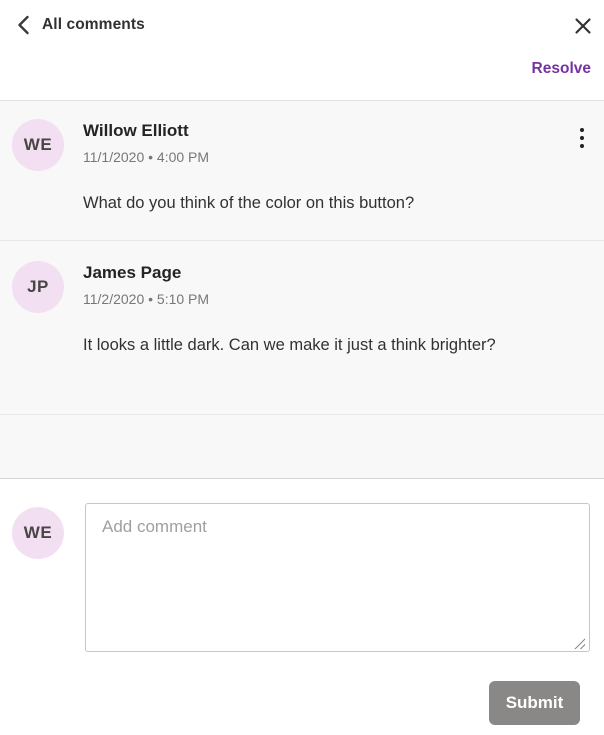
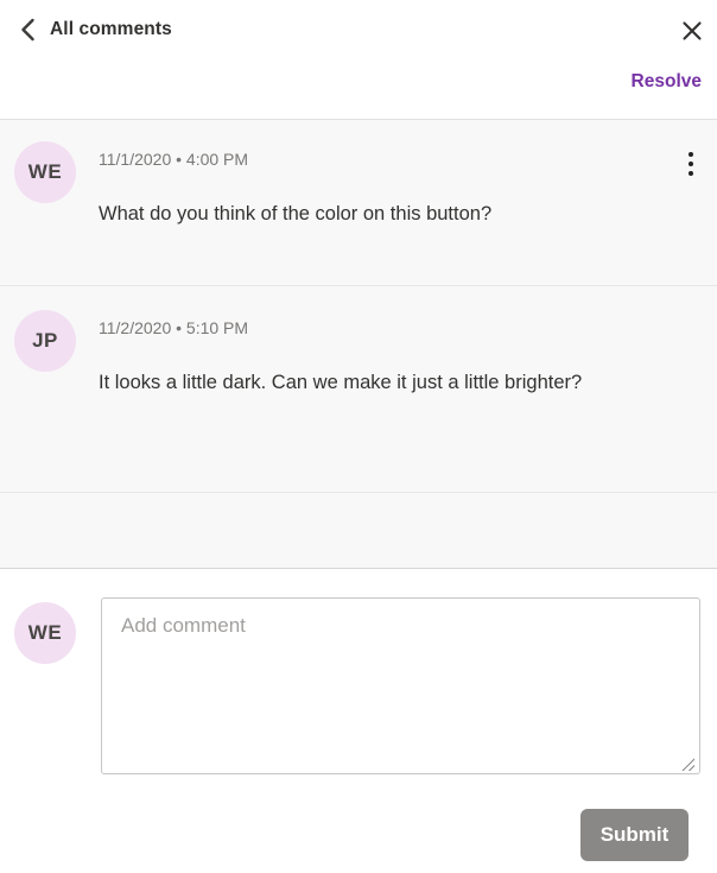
  All comments
  Resolve
  WE
- Willow Elliott
  11/1/2020 • 4:00 PM
  What do you think of the color on this button?
  JP
- James Page
  11/2/2020 • 5:10 PM
- It looks a little dark. Can we make it just a think brighter?
+ It looks a little dark. Can we make it just a little brighter?
  WE
  Add comment
  Submit
